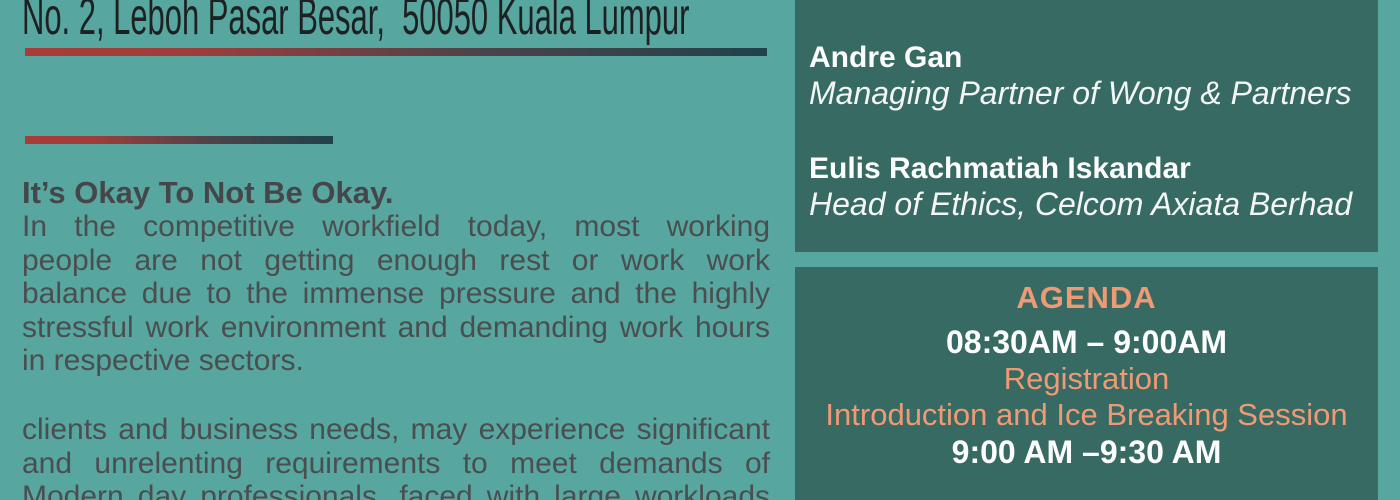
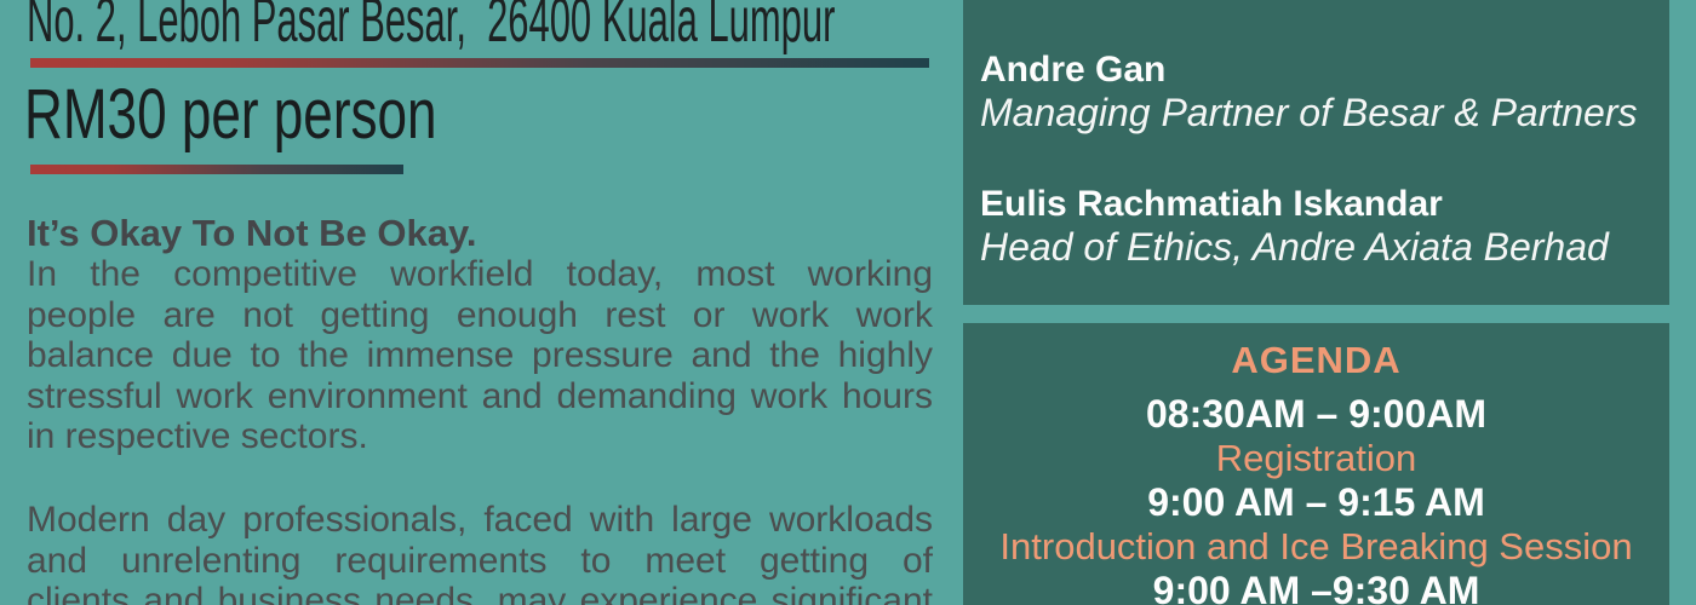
- No. 2, Leboh Pasar Besar, 50050 Kuala Lumpur
+ No. 2, Leboh Pasar Besar, 26400 Kuala Lumpur
+ RM30 per person
  It’s Okay To Not Be Okay.
  In the competitive workfield today, most working
  people are not getting enough rest or work work
  balance due to the immense pressure and the highly
  stressful work environment and demanding work hours
  in respective sectors.
- clients and business needs, may experience significant
+ Modern day professionals, faced with large workloads
- and unrelenting requirements to meet demands of
+ and unrelenting requirements to meet getting of
- Modern day professionals, faced with large workloads
+ clients and business needs, may experience significant
  Andre Gan
- Managing Partner of Wong & Partners
+ Managing Partner of Besar & Partners
  Eulis Rachmatiah Iskandar
- Head of Ethics, Celcom Axiata Berhad
+ Head of Ethics, Andre Axiata Berhad
  AGENDA
  08:30AM – 9:00AM
  Registration
+ 9:00 AM – 9:15 AM
  Introduction and Ice Breaking Session
  9:00 AM –9:30 AM
